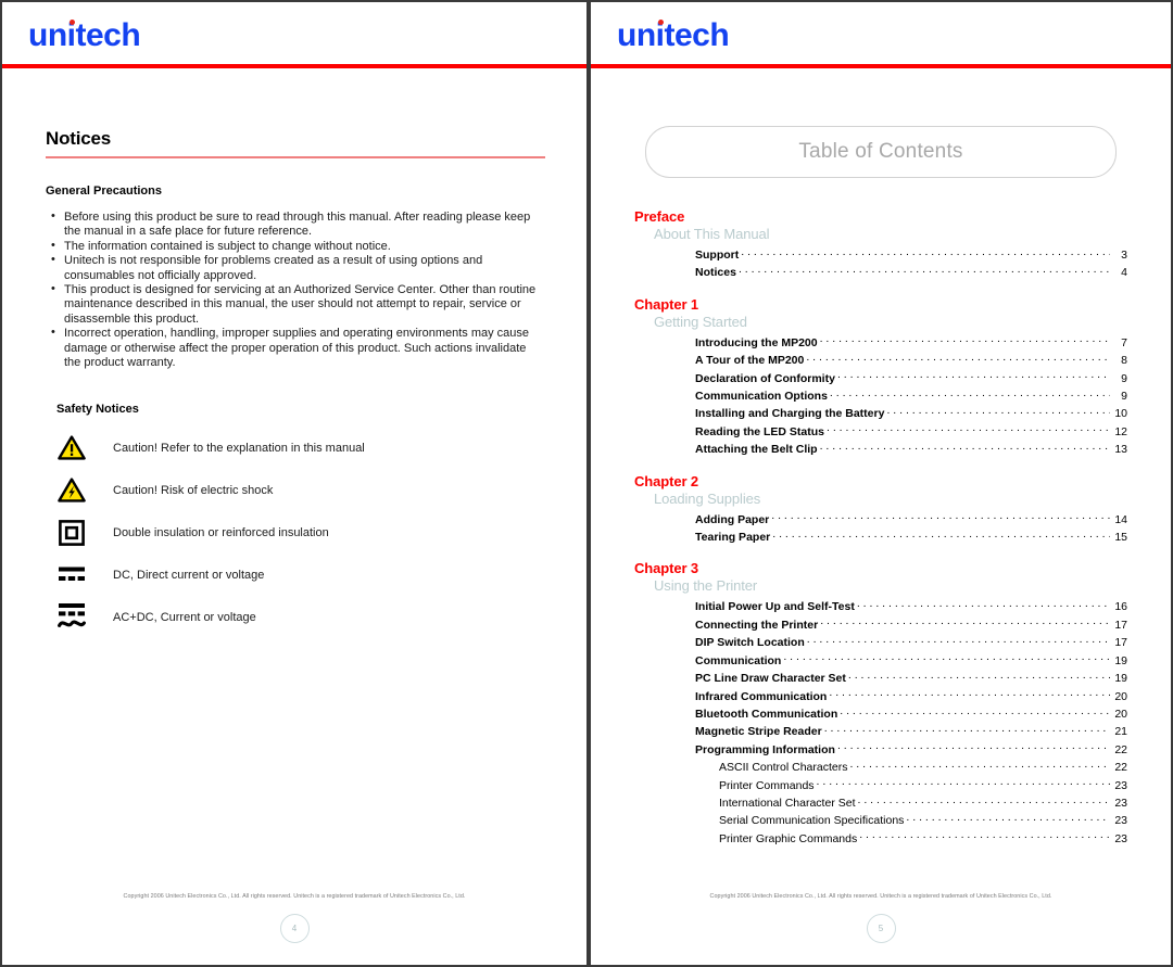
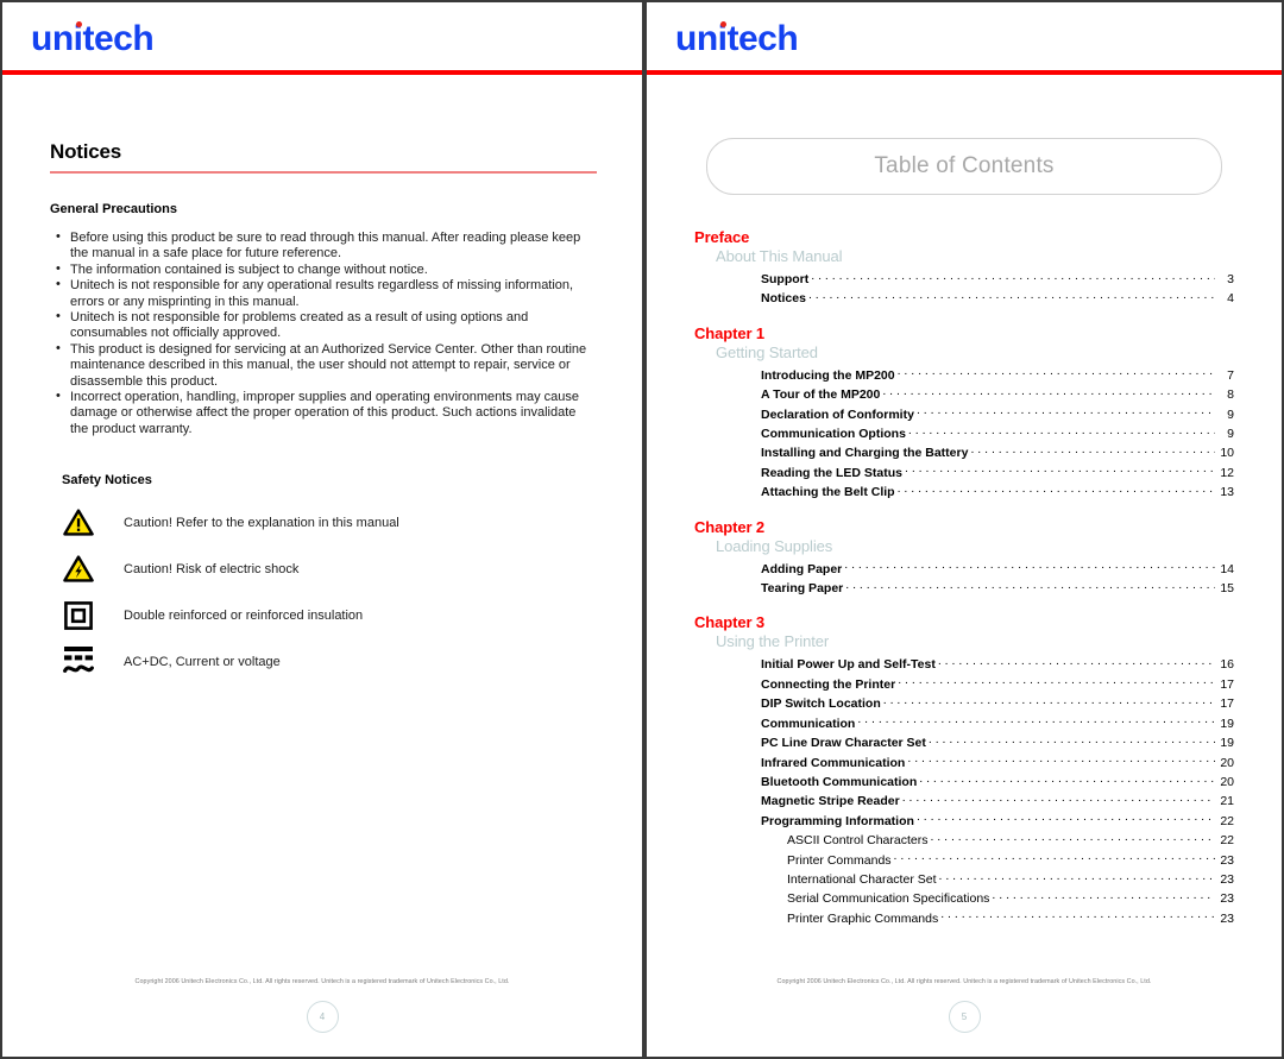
  unitech
  Notices
  General Precautions
  Before using this product be sure to read through this manual. After reading please keep the manual in a safe place for future reference.
  The information contained is subject to change without notice.
+ Unitech is not responsible for any operational results regardless of missing information, errors or any misprinting in this manual.
  Unitech is not responsible for problems created as a result of using options and consumables not officially approved.
  This product is designed for servicing at an Authorized Service Center. Other than routine maintenance described in this manual, the user should not attempt to repair, service or disassemble this product.
  Incorrect operation, handling, improper supplies and operating environments may cause damage or otherwise affect the proper operation of this product. Such actions invalidate the product warranty.
  Safety Notices
  Caution! Refer to the explanation in this manual
  Caution! Risk of electric shock
- Double insulation or reinforced insulation
+ Double reinforced or reinforced insulation
- DC, Direct current or voltage
  AC+DC, Current or voltage
  4
  unitech
  Table of Contents
  Preface
  About This Manual
  Support
  3
  Notices
  4
  Chapter 1
  Getting Started
  Introducing the MP200
  7
  A Tour of the MP200
  8
  Declaration of Conformity
  9
  Communication Options
  9
  Installing and Charging the Battery
  10
  Reading the LED Status
  12
  Attaching the Belt Clip
  13
  Chapter 2
  Loading Supplies
  Adding Paper
  14
  Tearing Paper
  15
  Chapter 3
  Using the Printer
  Initial Power Up and Self-Test
  16
  Connecting the Printer
  17
  DIP Switch Location
  17
  Communication
  19
  PC Line Draw Character Set
  19
  Infrared Communication
  20
  Bluetooth Communication
  20
  Magnetic Stripe Reader
  21
  Programming Information
  22
  ASCII Control Characters
  22
  Printer Commands
  23
  International Character Set
  23
  Serial Communication Specifications
  23
  Printer Graphic Commands
  23
  5
